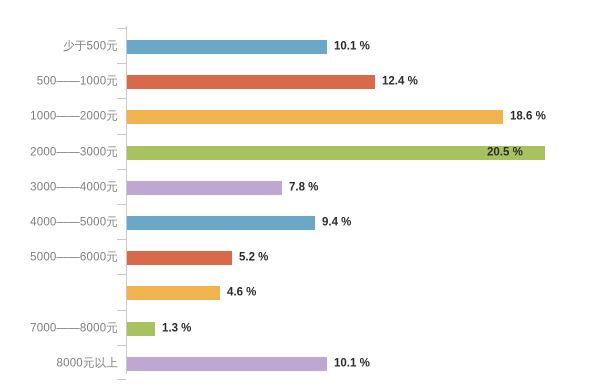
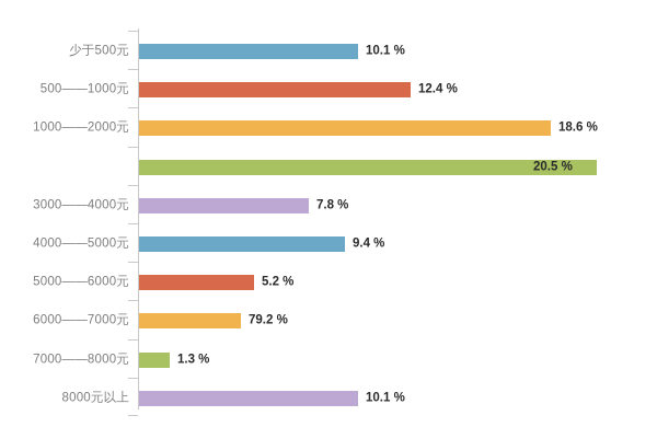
  少于500元
  10.1 %
  500——1000元
  12.4 %
  1000——2000元
  18.6 %
- 2000——3000元
  20.5 %
  3000——4000元
  7.8 %
  4000——5000元
  9.4 %
  5000——6000元
  5.2 %
+ 6000——7000元
- 4.6 %
+ 79.2 %
  7000——8000元
  1.3 %
  8000元以上
  10.1 %
